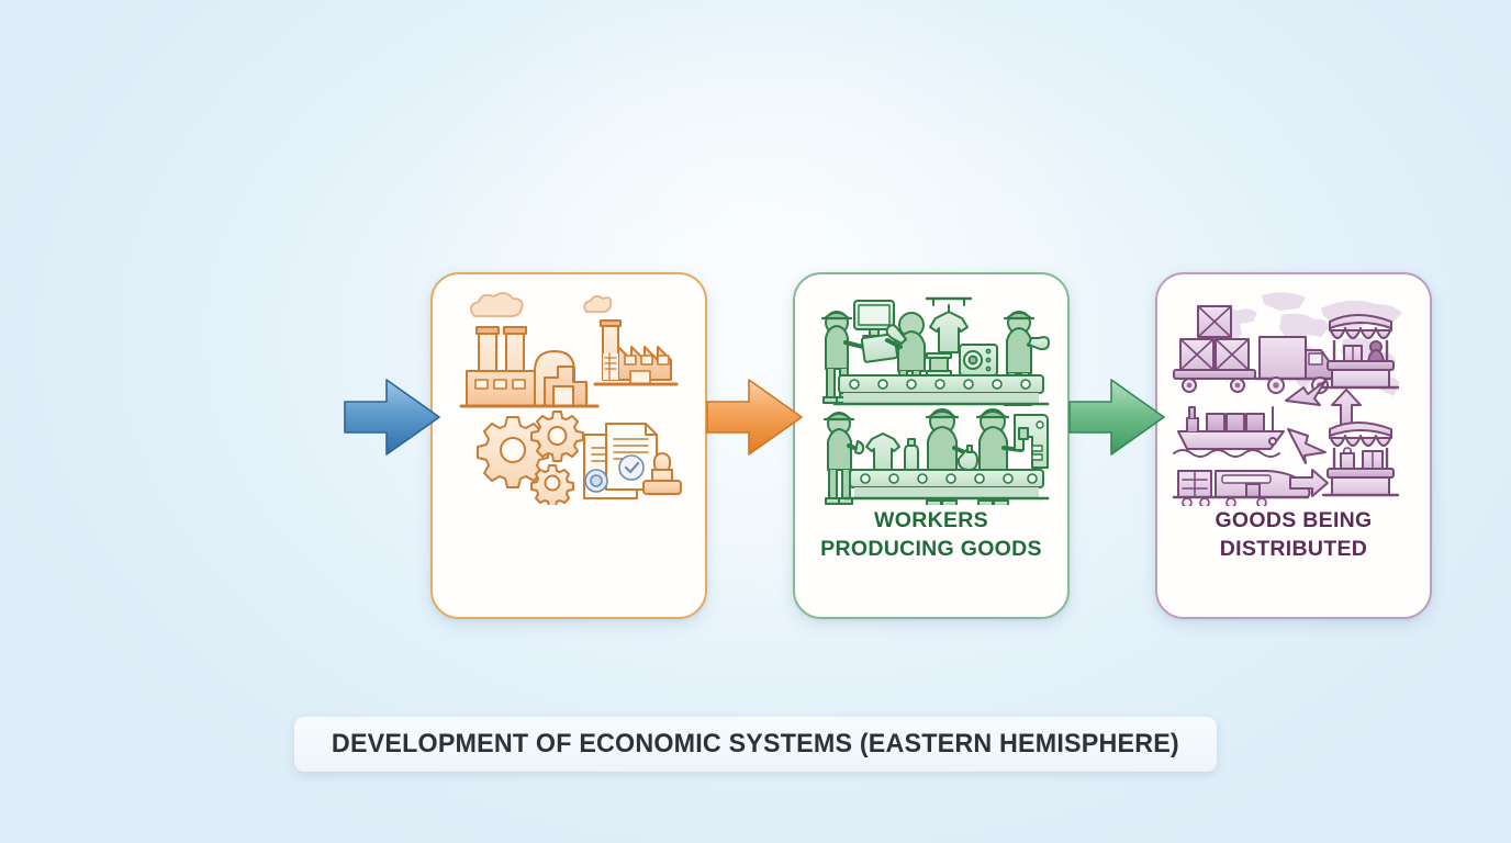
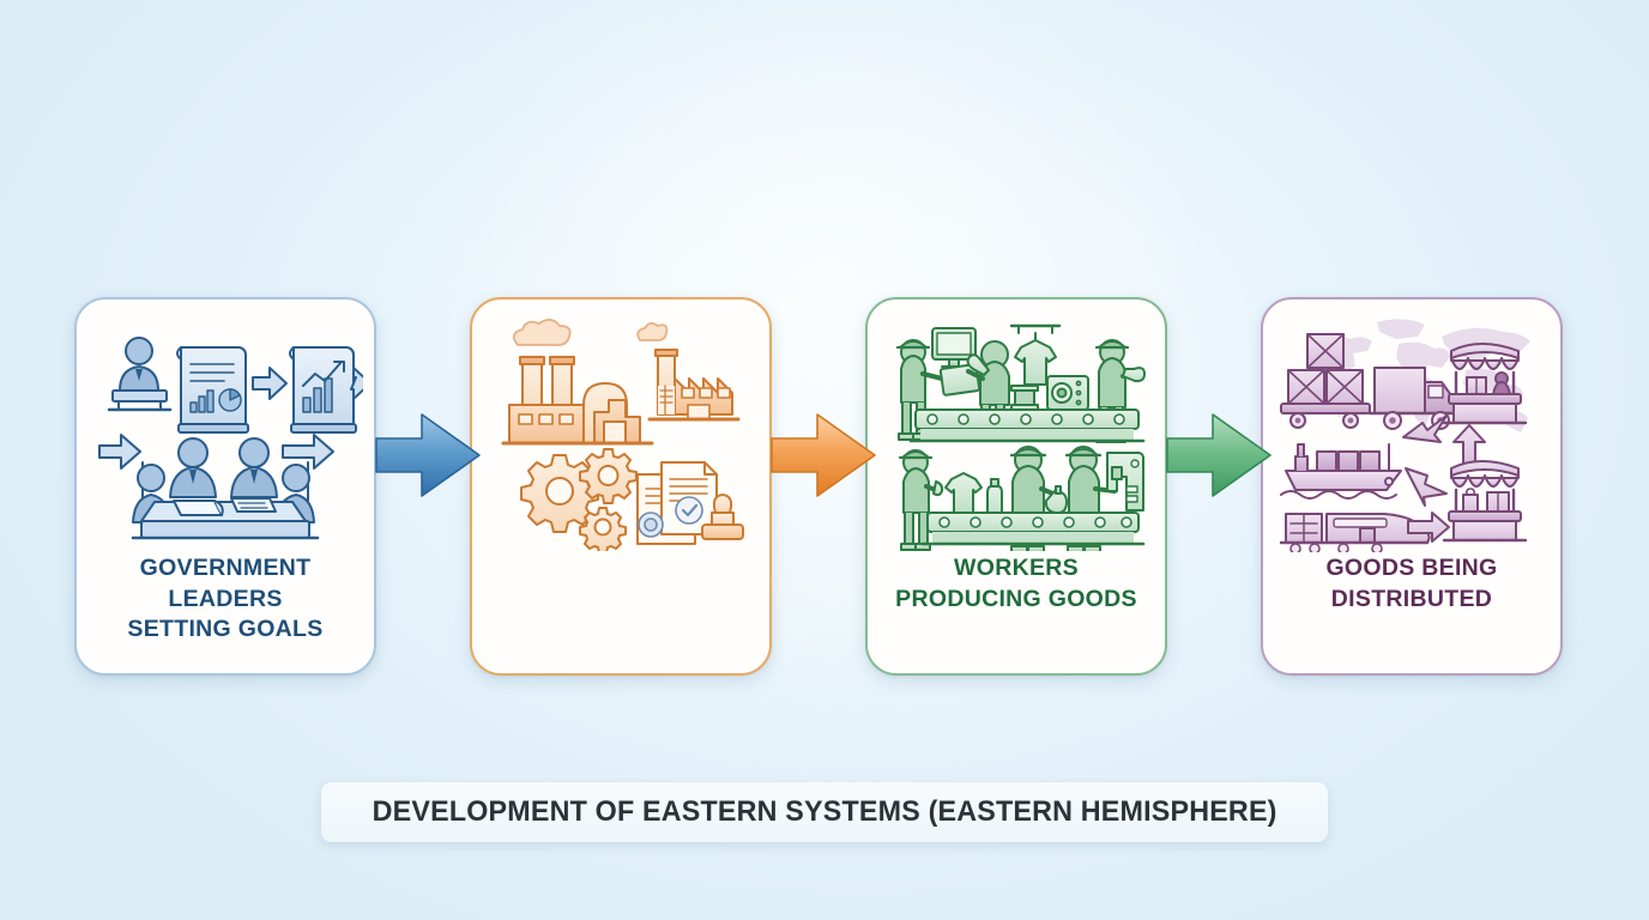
+ GOVERNMENT LEADERS
+ SETTING GOALS
  WORKERS
  PRODUCING GOODS
  GOODS BEING
  DISTRIBUTED
- DEVELOPMENT OF ECONOMIC SYSTEMS (EASTERN HEMISPHERE)
+ DEVELOPMENT OF EASTERN SYSTEMS (EASTERN HEMISPHERE)
